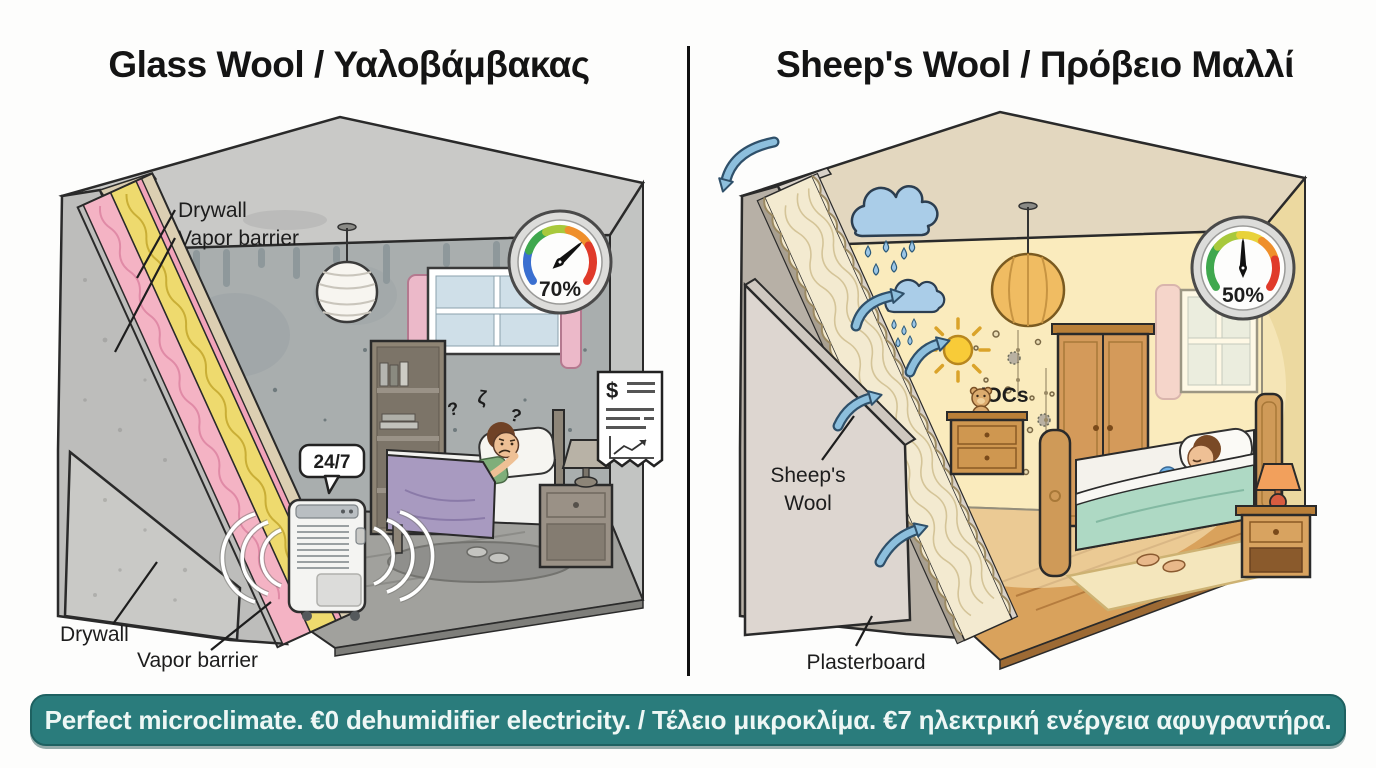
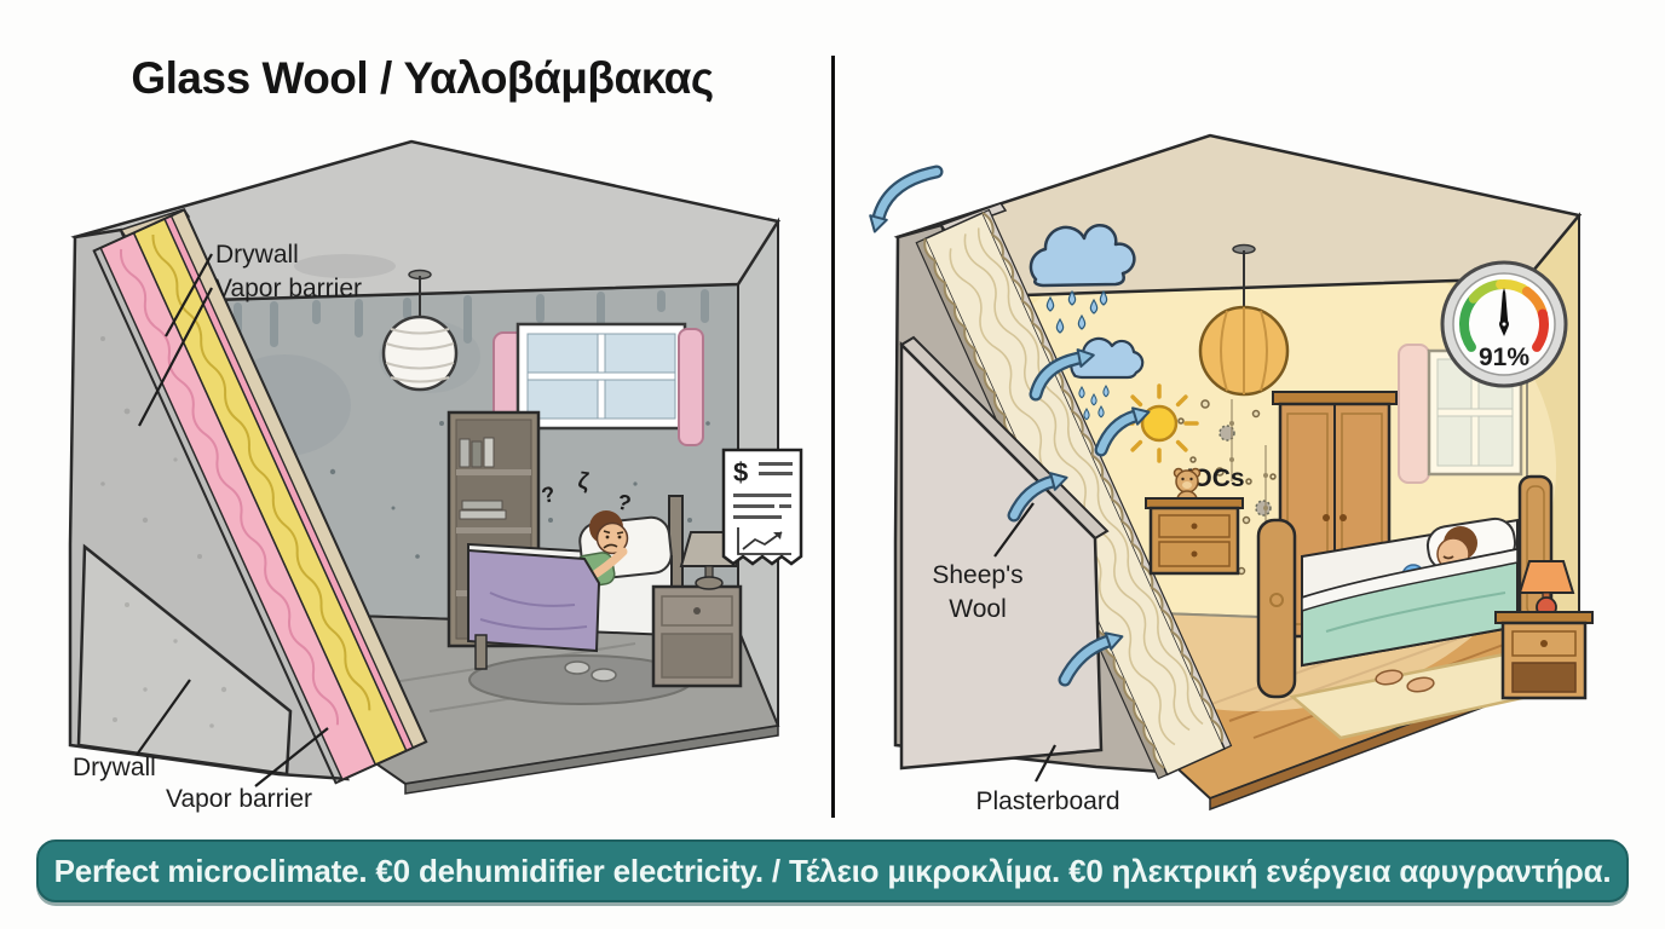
  Glass Wool / Υαλοβάμβακας
- Sheep's Wool / Πρόβειο Μαλλί
  $
- 24/7
- 70%
  Drywall
  Vapor barrier
  Drywall
  Vapor barrier
  Sheep's
  Wool
  OCs
- 50%
+ 91%
  Plasterboard
- Perfect microclimate. €0 dehumidifier electricity. / Τέλειο μικροκλίμα. €7 ηλεκτρική ενέργεια αφυγραντήρα.
+ Perfect microclimate. €0 dehumidifier electricity. / Τέλειο μικροκλίμα. €0 ηλεκτρική ενέργεια αφυγραντήρα.
